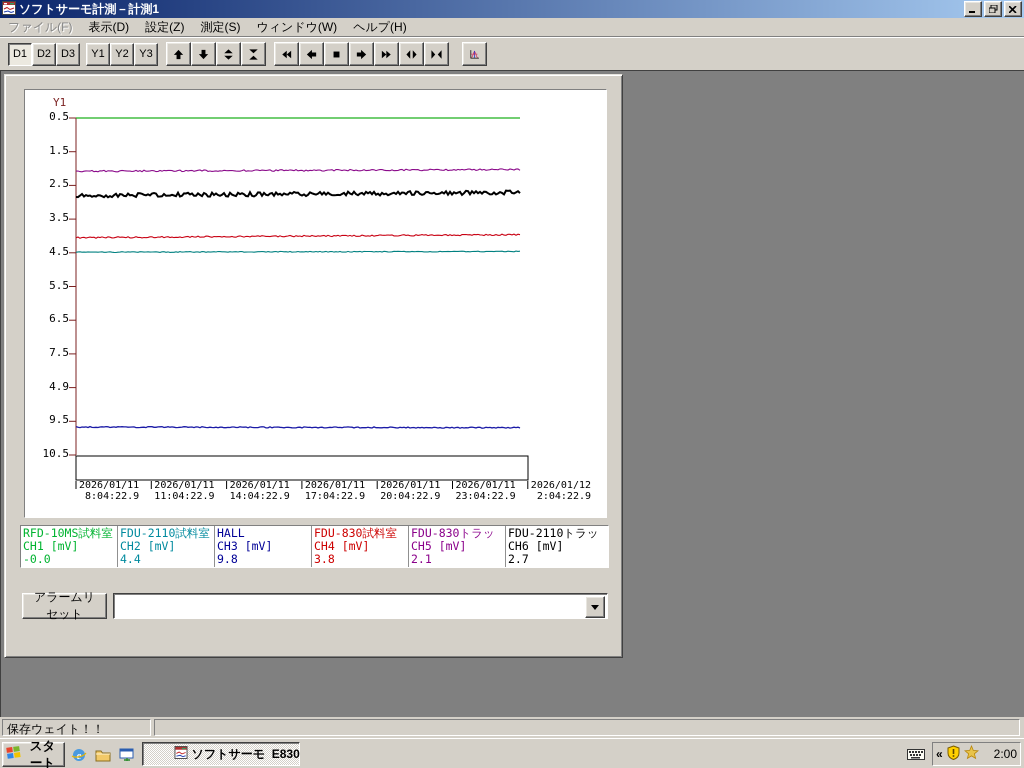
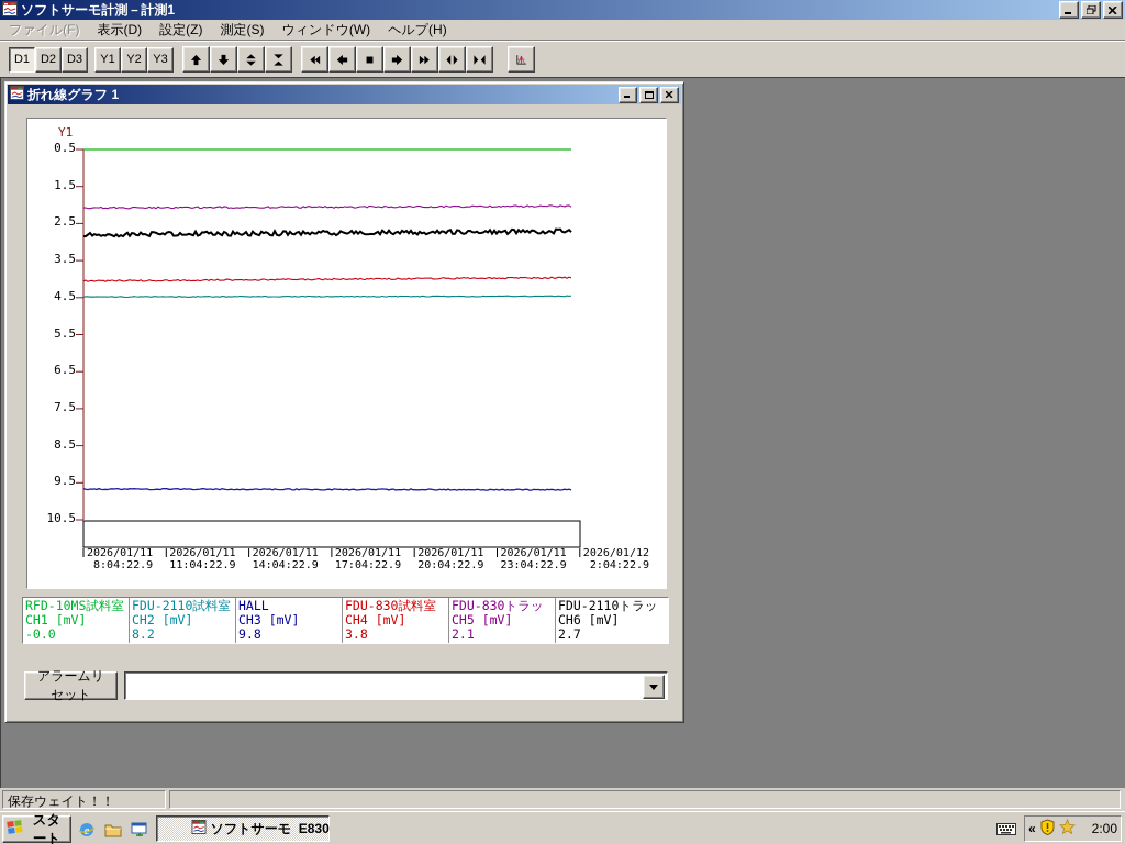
  ソフトサーモ計測－計測1
  ファイル(F)
  表示(D)
  設定(Z)
  測定(S)
  ウィンドウ(W)
  ヘルプ(H)
  D1
  D2
  D3
  Y1
  Y2
  Y3
+ 折れ線グラフ 1
  Y1
  0.5
  1.5
  2.5
  3.5
  4.5
  5.5
  6.5
  7.5
- 4.9
+ 8.5
  9.5
  10.5
  2026/01/11
  8:04:22.9
  2026/01/11
  11:04:22.9
  2026/01/11
  14:04:22.9
  2026/01/11
  17:04:22.9
  2026/01/11
  20:04:22.9
  2026/01/11
  23:04:22.9
  2026/01/12
  2:04:22.9
  RFD-10MS試料室
  CH1 [mV]
  -0.0
  FDU-2110試料室
  CH2 [mV]
- 4.4
+ 8.2
  HALL
  CH3 [mV]
  9.8
  FDU-830試料室
  CH4 [mV]
  3.8
  FDU-830トラッ
  CH5 [mV]
  2.1
  FDU-2110トラッ
  CH6 [mV]
  2.7
  アラームリセット
  保存ウェイト！！
  スタート
  e
  ソフトサーモ E830
  «
  2:00
